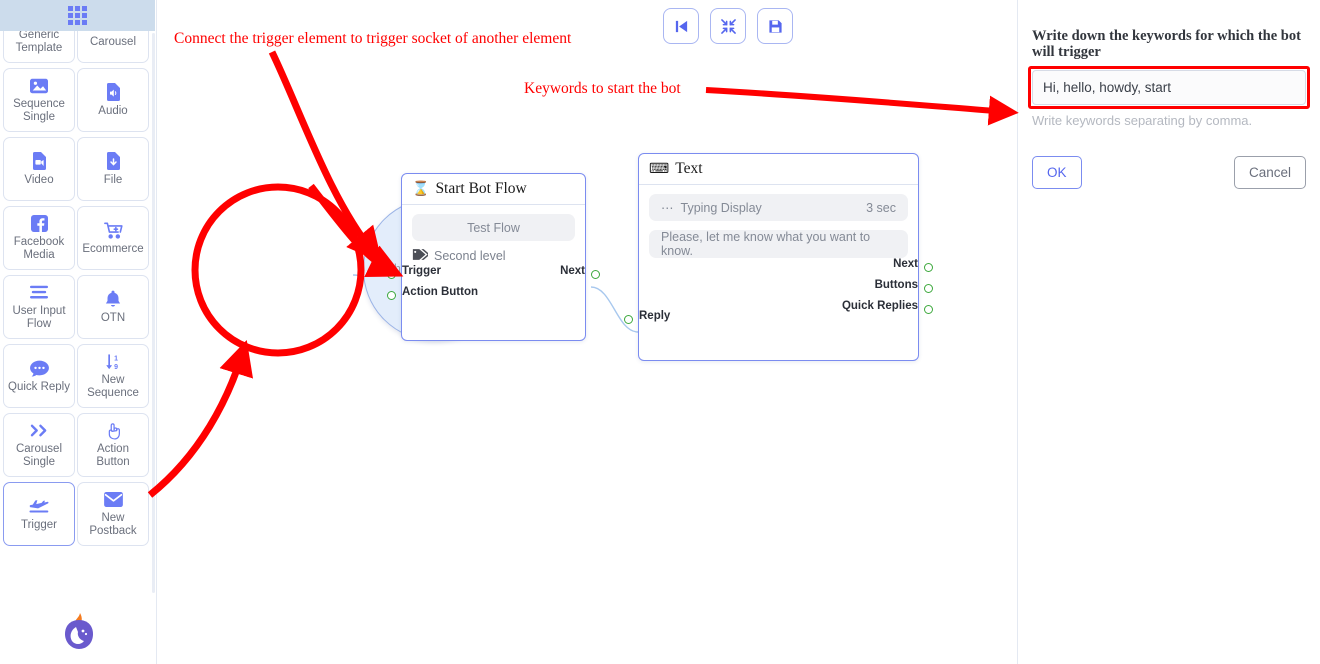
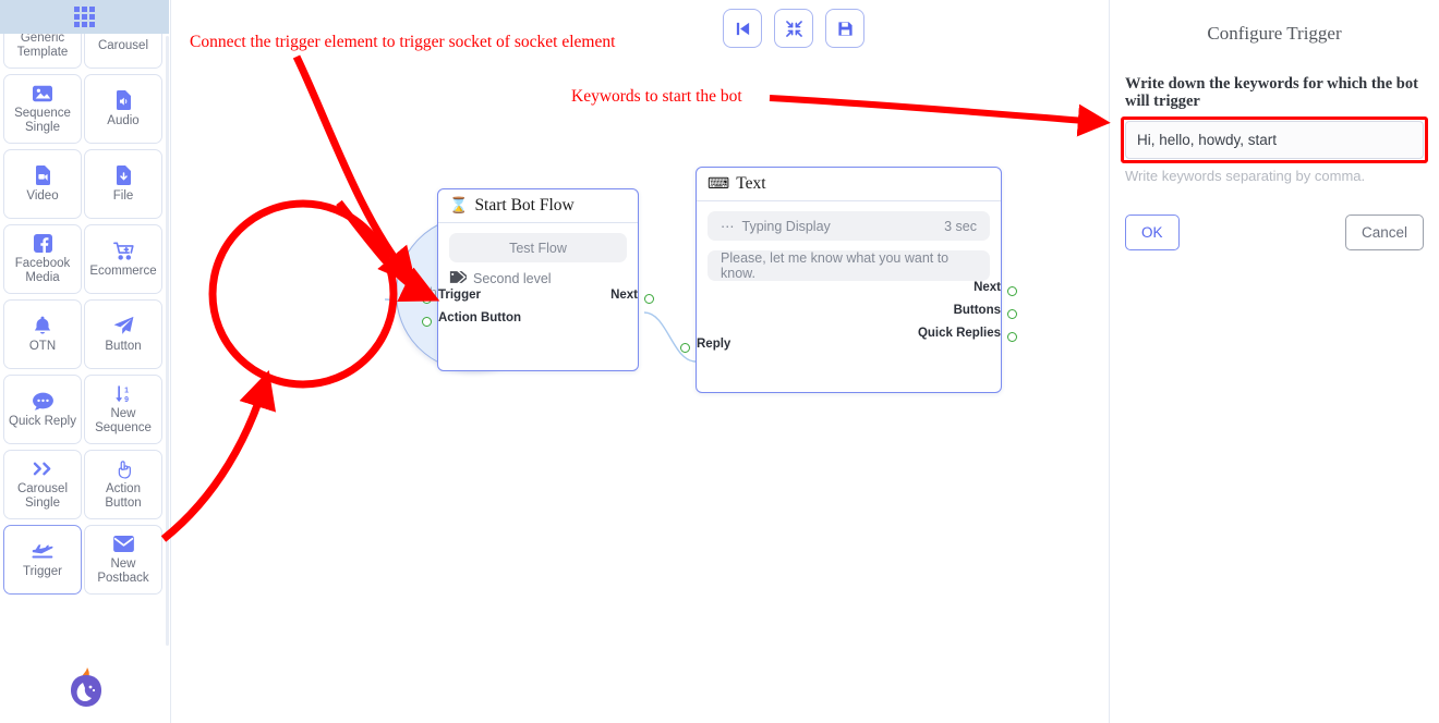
  Generic Template
  Carousel
  Sequence Single
  Audio
  Video
  File
  Facebook Media
  Ecommerce
- User Input Flow
  OTN
+ Button
  Quick Reply
  New Sequence
  Carousel Single
  Action Button
  Trigger
  New Postback
  ⌛
  Start Bot Flow
  Test Flow
  Second level
  Trigger
  Action Button
  Next
  ⌨
  Text
  ⋯
  Typing Display
  3 sec
  Please, let me know what you want to know.
  Reply
  Next
  Buttons
  Quick Replies
+ Configure Trigger
  Write down the keywords for which the bot will trigger
  Hi, hello, howdy, start
  Write keywords separating by comma.
  OK
  Cancel
- Connect the trigger element to trigger socket of another element
+ Connect the trigger element to trigger socket of socket element
  Keywords to start the bot
